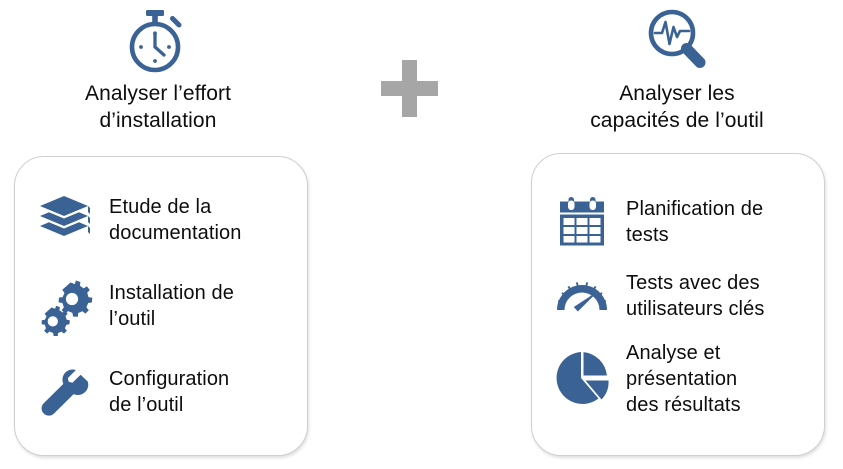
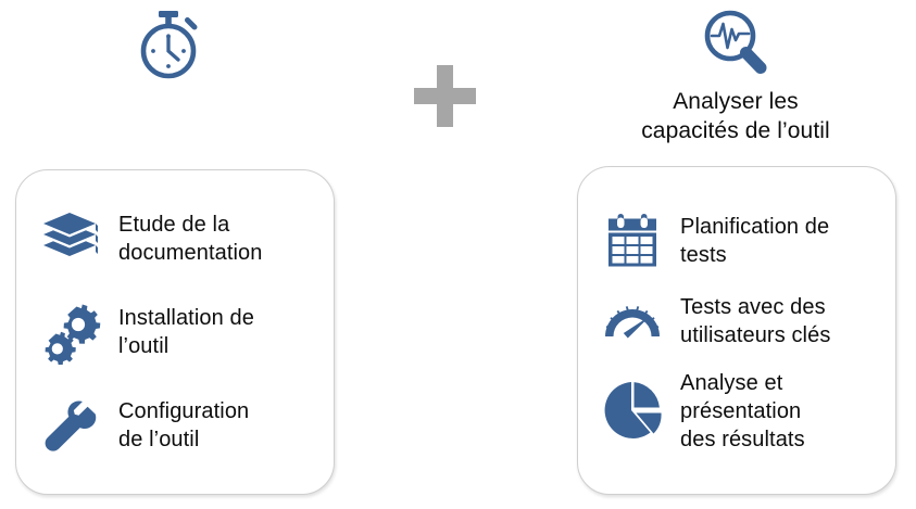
- Analyser l’effort
- d’installation
  Analyser les
  capacités de l’outil
  Etude de la
  documentation
  Installation de
  l’outil
  Configuration
  de l’outil
  Planification de
  tests
  Tests avec des
  utilisateurs clés
  Analyse et
  présentation
  des résultats
